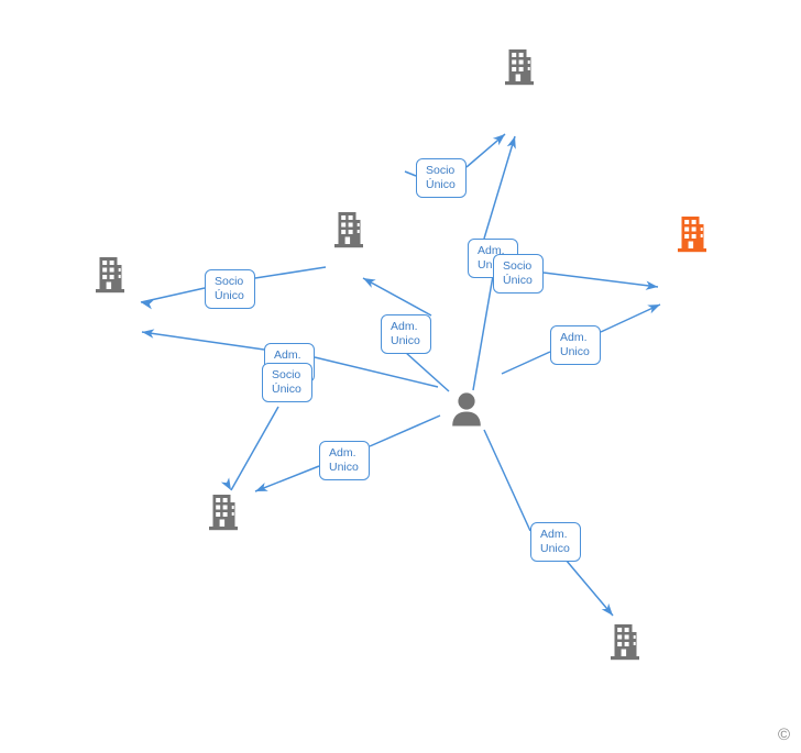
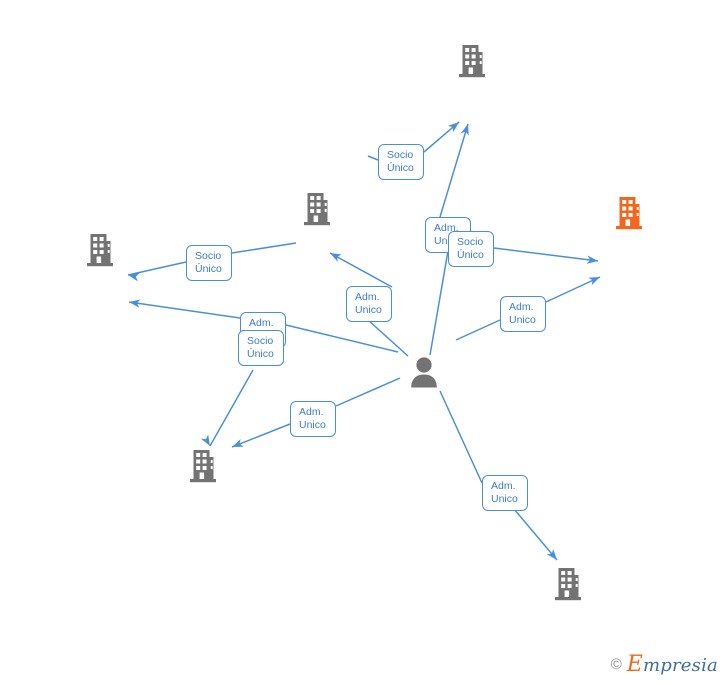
  Socio
  Único
  Adm.
  Socio
  Único
  Socio
  Único
  Adm.
  Unico
  Adm.
  Unico
  Adm.
  Socio
  Único
  Adm.
  Unico
  Adm.
  Unico
  ©
+ Empresia
